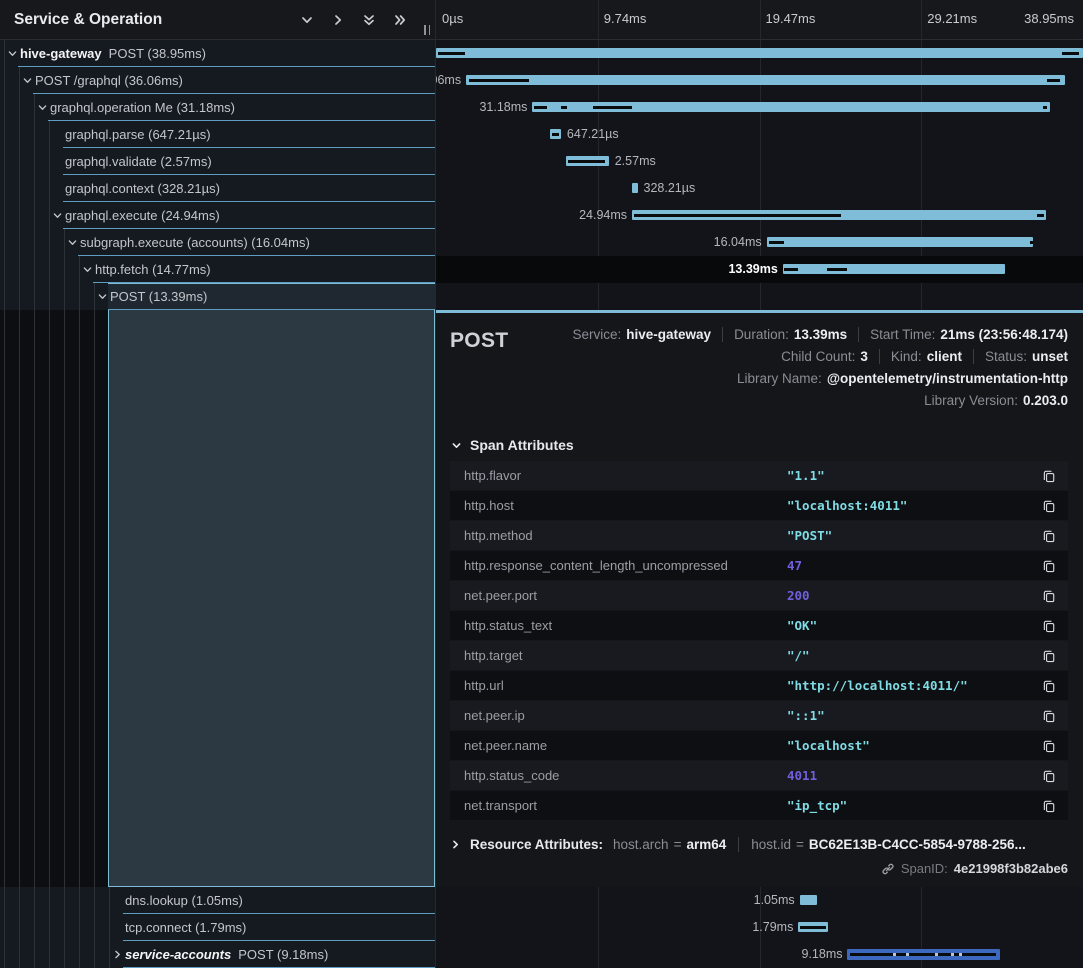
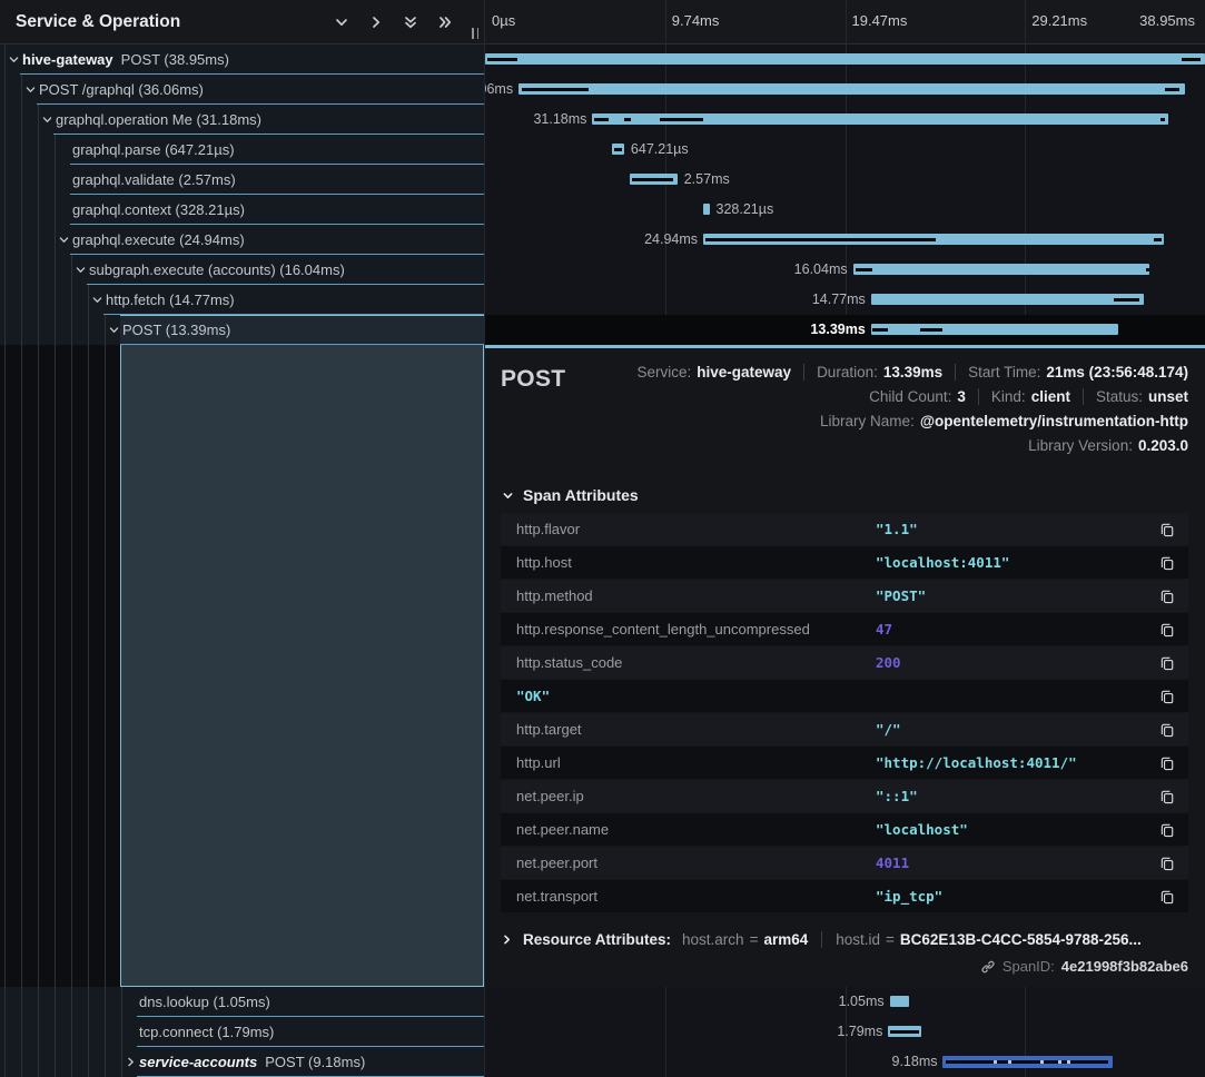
  Service & Operation
  hive-gateway POST (38.95ms)
  POST /graphql (36.06ms)
  graphql.operation Me (31.18ms)
  graphql.parse (647.21µs)
  graphql.validate (2.57ms)
  graphql.context (328.21µs)
  graphql.execute (24.94ms)
  subgraph.execute (accounts) (16.04ms)
  http.fetch (14.77ms)
  POST (13.39ms)
  dns.lookup (1.05ms)
  tcp.connect (1.79ms)
  service-accounts POST (9.18ms)
  0µs
  9.74ms
  19.47ms
  29.21ms
  38.95ms
  31.18ms
  647.21µs
  2.57ms
  328.21µs
  24.94ms
  16.04ms
+ 14.77ms
  13.39ms
  POST
  Service:
  hive-gateway
  Duration:
  13.39ms
  Start Time:
  21ms (23:56:48.174)
  Child Count:
  3
  Kind:
  client
  Status:
  unset
  Library Name:
  @opentelemetry/instrumentation-http
  Library Version:
  0.203.0
  Span Attributes
  http.flavor
  "1.1"
  http.host
  "localhost:4011"
  http.method
  "POST"
  http.response_content_length_uncompressed
  47
- net.peer.port
+ http.status_code
  200
- http.status_text
  "OK"
  http.target
  "/"
  http.url
  "http://localhost:4011/"
  net.peer.ip
  "::1"
  net.peer.name
  "localhost"
- http.status_code
+ net.peer.port
  4011
  net.transport
  "ip_tcp"
  Resource Attributes:
  host.arch
  =
  arm64
  host.id
  =
  BC62E13B-C4CC-5854-9788-256...
  SpanID:
  4e21998f3b82abe6
  1.05ms
  1.79ms
  9.18ms
